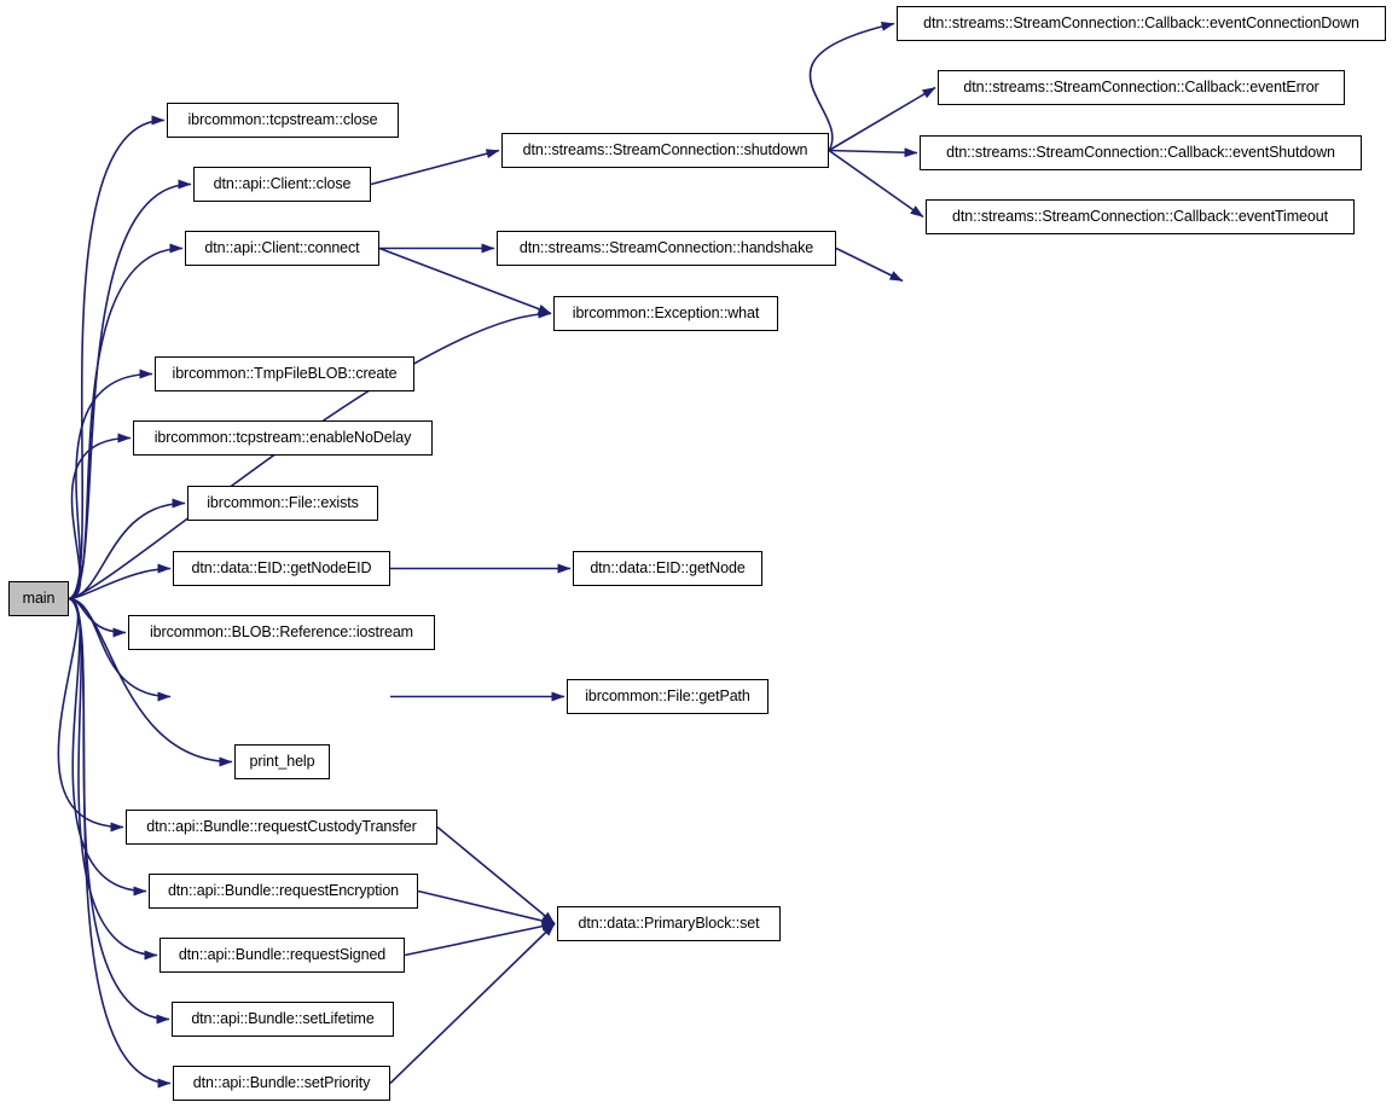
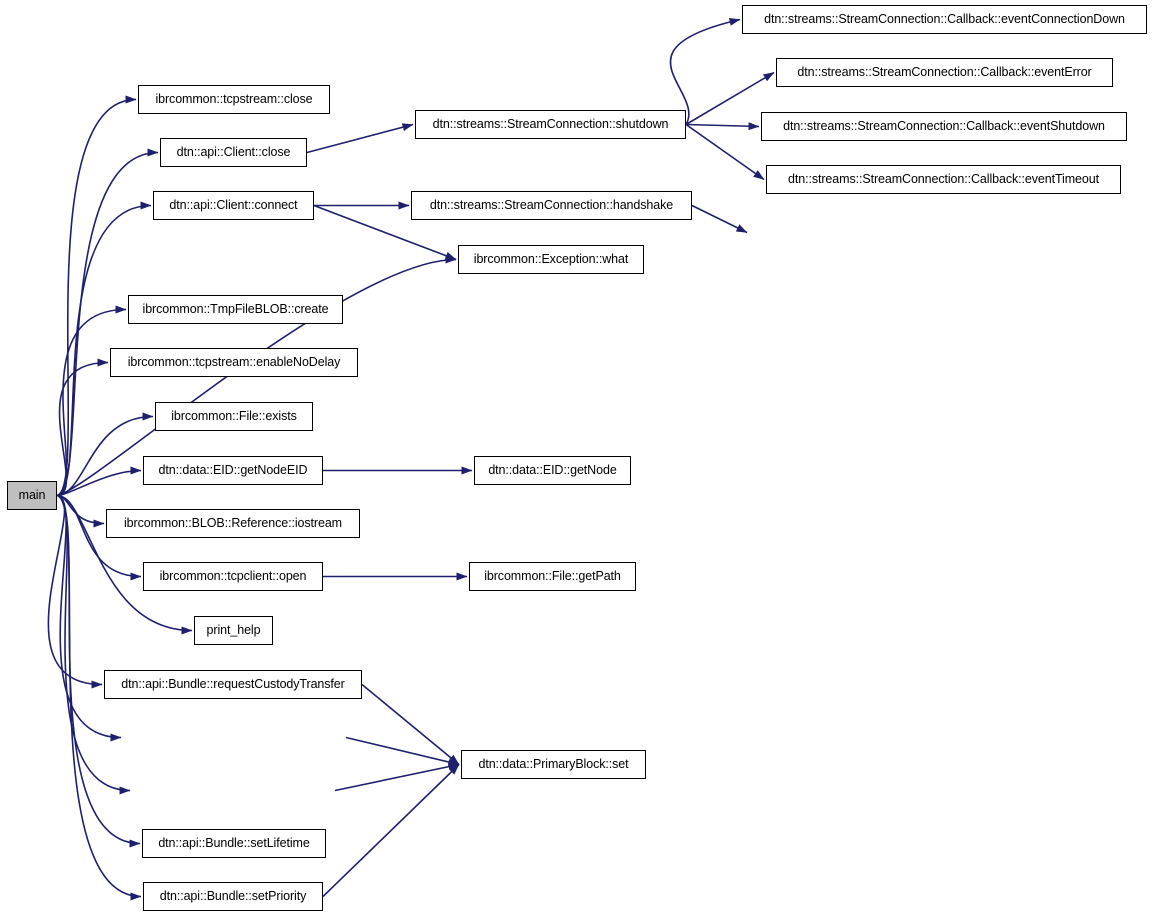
  main
  ibrcommon::tcpstream::close
  dtn::api::Client::close
  dtn::api::Client::connect
  dtn::streams::StreamConnection::shutdown
  dtn::streams::StreamConnection::handshake
  ibrcommon::Exception::what
  dtn::streams::StreamConnection::Callback::eventConnectionDown
  dtn::streams::StreamConnection::Callback::eventError
  dtn::streams::StreamConnection::Callback::eventShutdown
  dtn::streams::StreamConnection::Callback::eventTimeout
  ibrcommon::TmpFileBLOB::create
  ibrcommon::tcpstream::enableNoDelay
  ibrcommon::File::exists
  dtn::data::EID::getNodeEID
  ibrcommon::BLOB::Reference::iostream
+ ibrcommon::tcpclient::open
  print_help
  dtn::api::Bundle::requestCustodyTransfer
- dtn::api::Bundle::requestEncryption
- dtn::api::Bundle::requestSigned
  dtn::api::Bundle::setLifetime
  dtn::api::Bundle::setPriority
  dtn::data::EID::getNode
  ibrcommon::File::getPath
  dtn::data::PrimaryBlock::set
